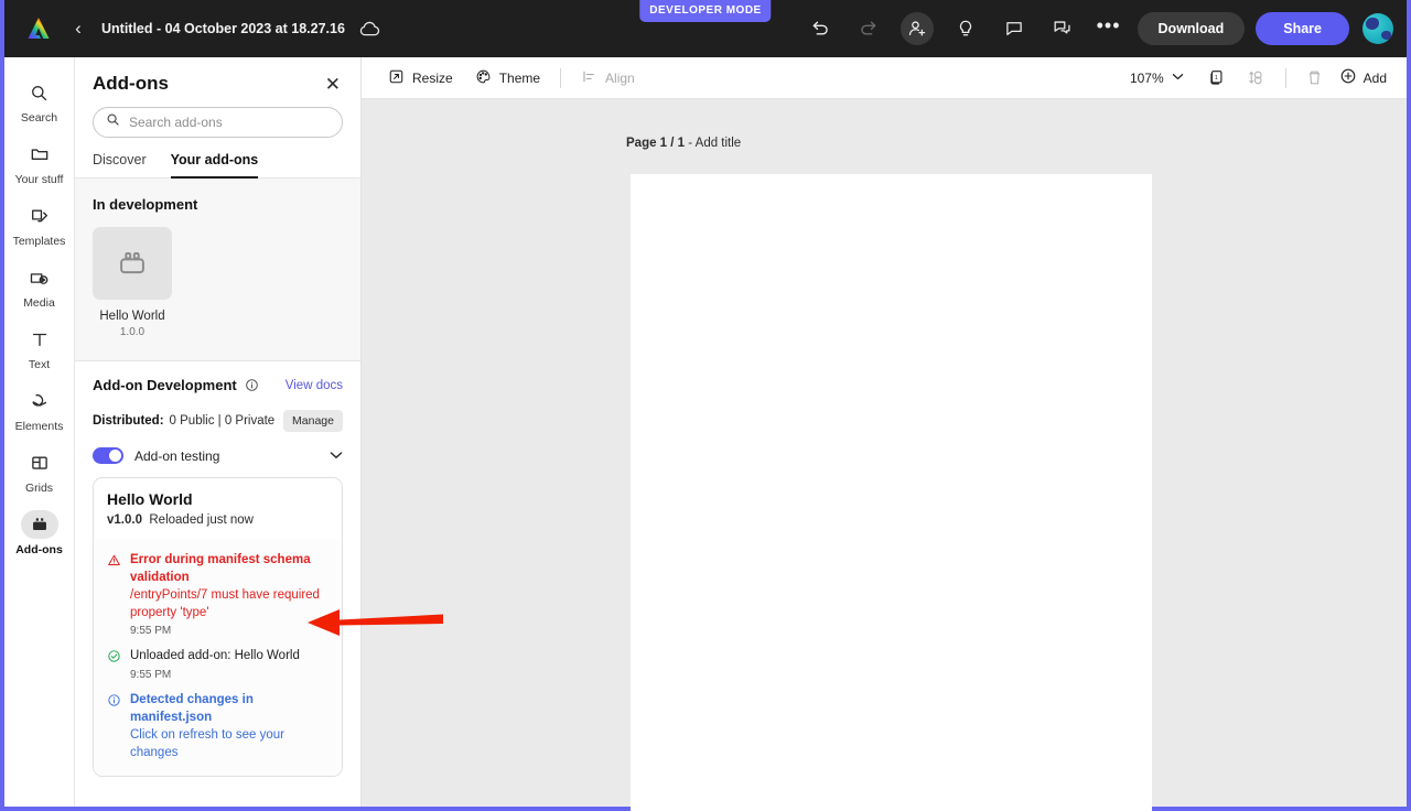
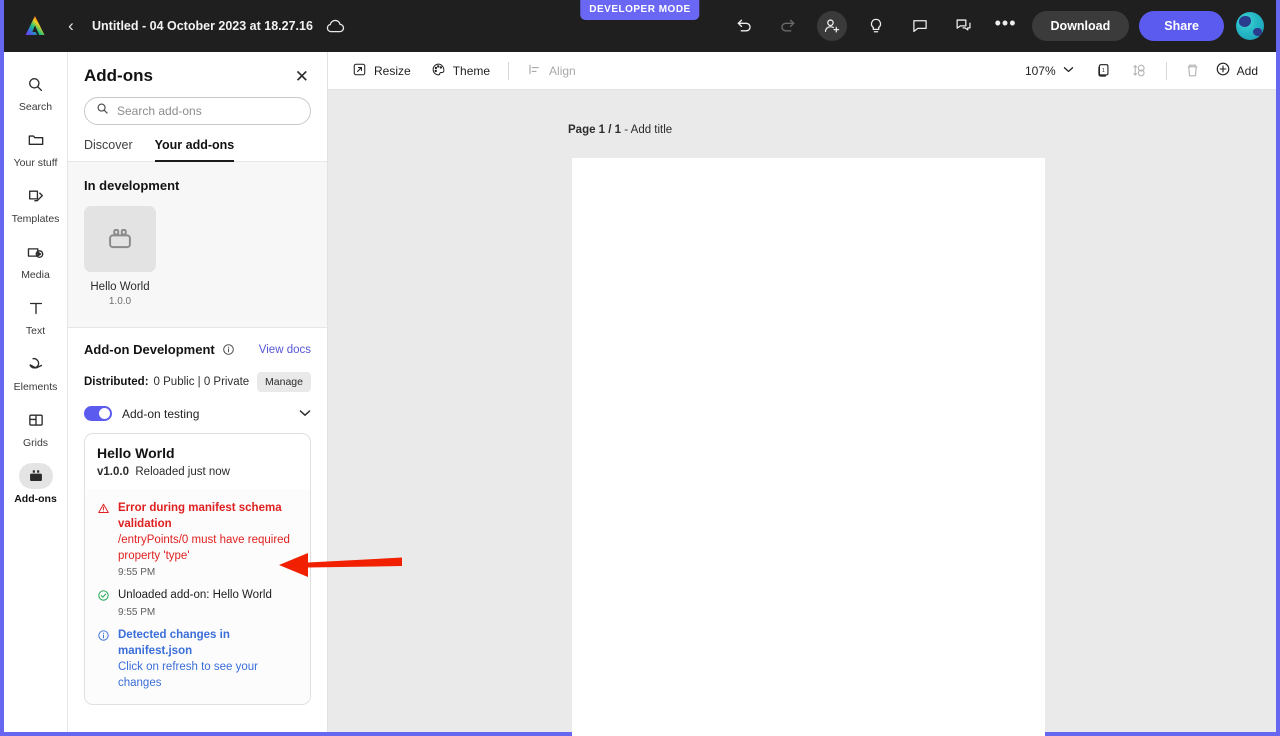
  DEVELOPER MODE
  ‹
  Untitled - 04 October 2023 at 18.27.16
  •••
  Download
  Share
  Search
  Your stuff
  Templates
  Media
  Text
  Elements
  Grids
  Add-ons
  Add-ons
  ✕
  Search add-ons
  Discover
  Your add-ons
  In development
  Hello World
  1.0.0
  Add-on Development
  View docs
  Distributed:
  0 Public | 0 Private
  Manage
  Add-on testing
  Hello World
  v1.0.0 Reloaded just now
  Error during manifest schema validation
- /entryPoints/7 must have required property 'type'
+ /entryPoints/0 must have required property 'type'
  9:55 PM
  Unloaded add-on: Hello World
  9:55 PM
  Detected changes in manifest.json
  Click on refresh to see your changes
  Resize
  Theme
  Align
  107%
  Add
  Page 1 / 1 - Add title
